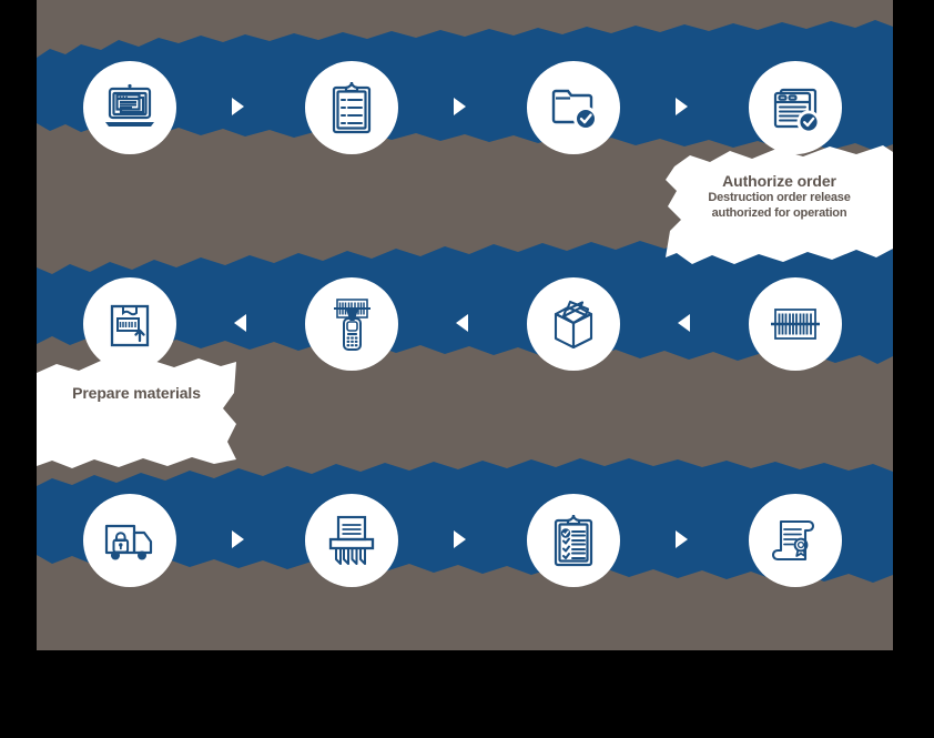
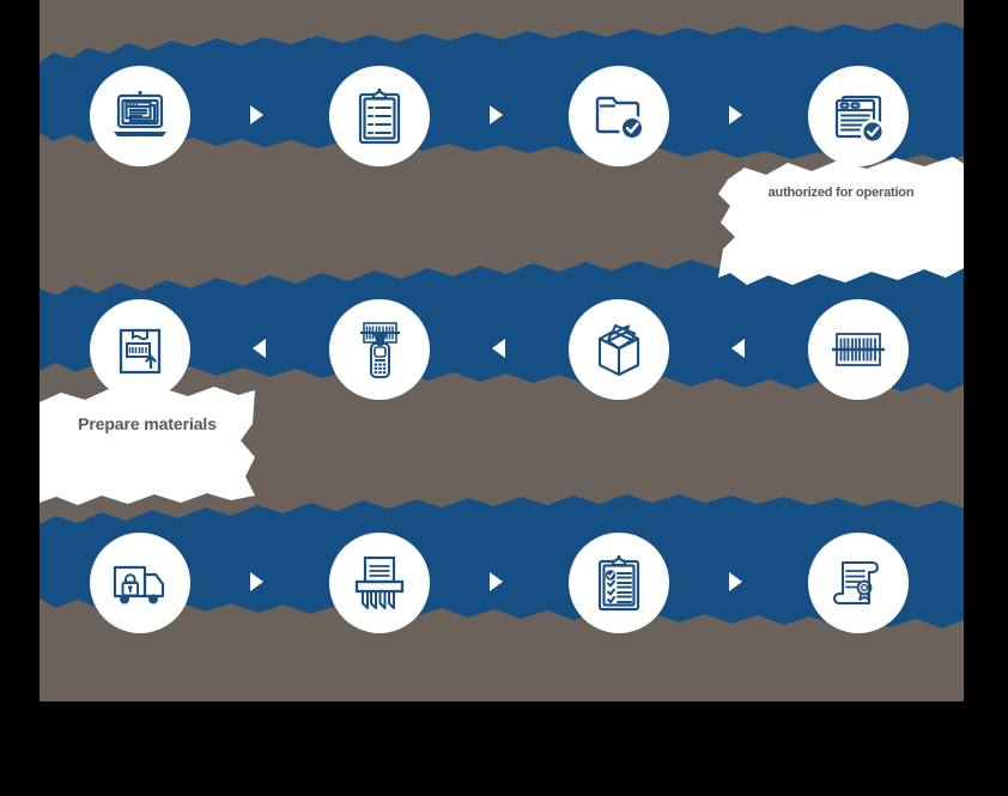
- Authorize order
- Destruction order release
  authorized for operation
  Prepare materials
